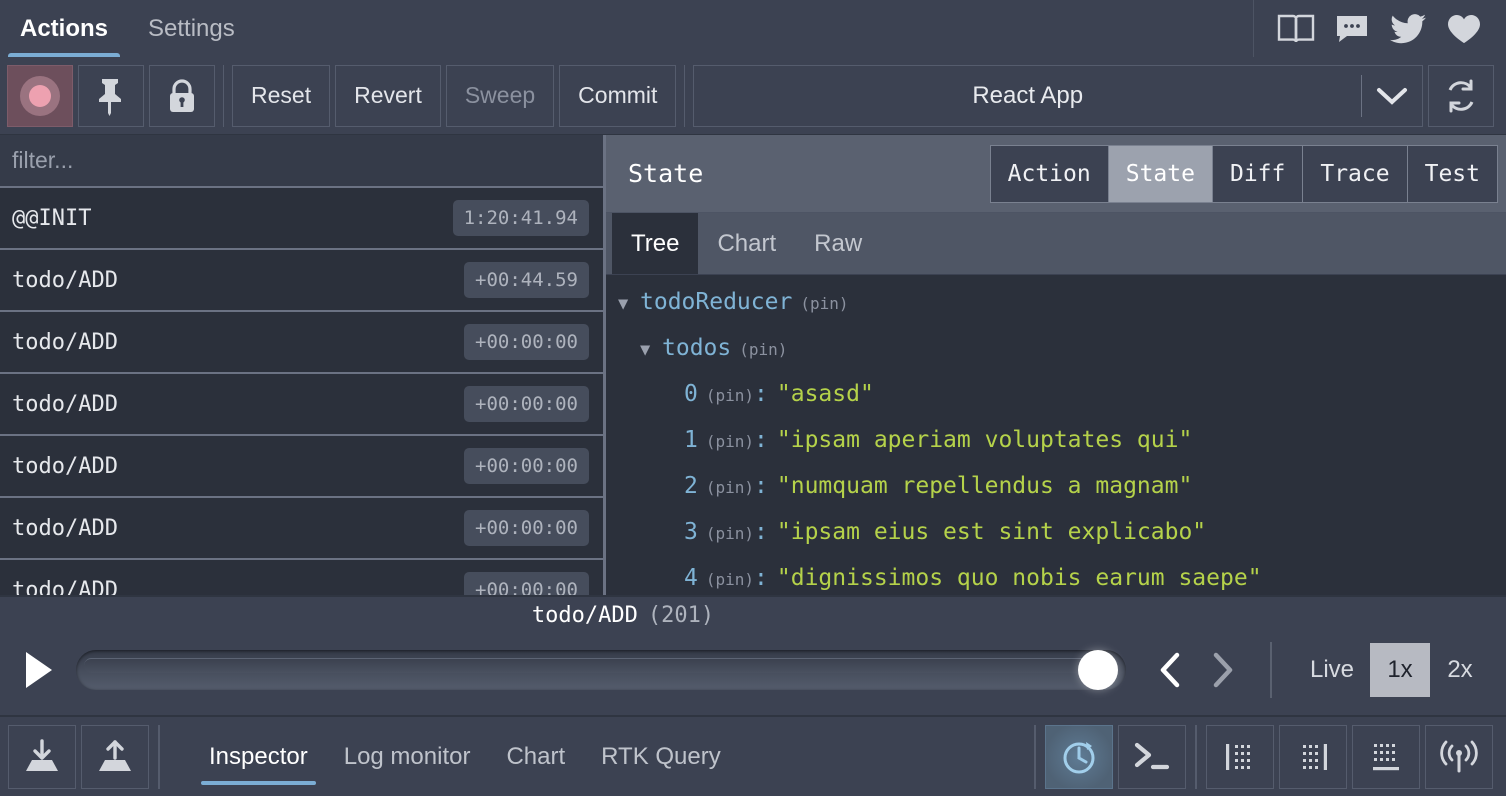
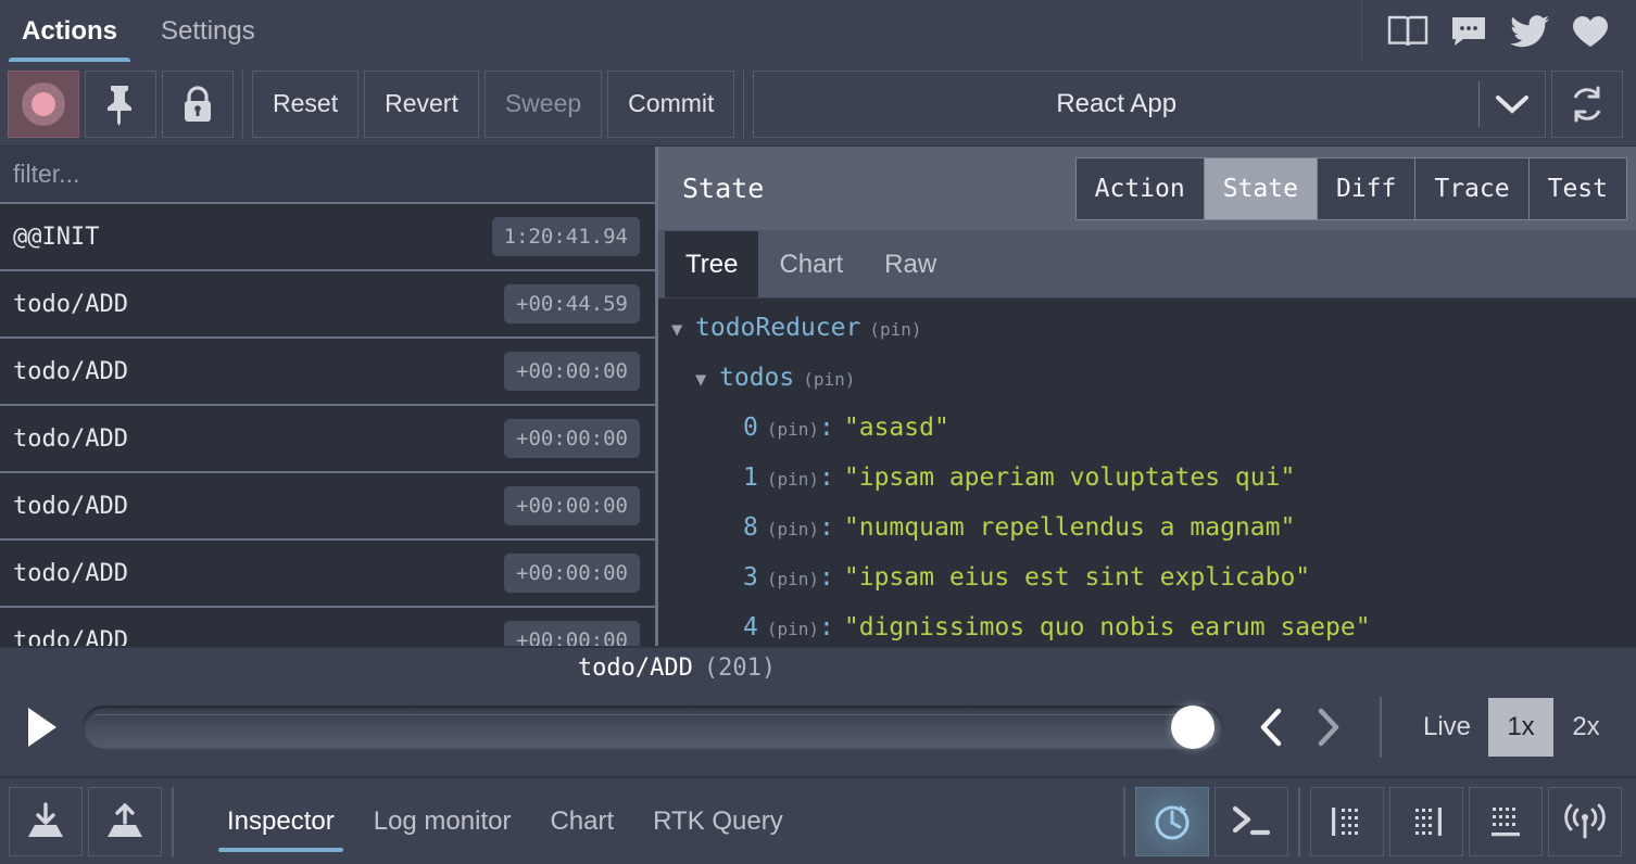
  Actions
  Settings
  Reset
  Revert
  Sweep
  Commit
  React App
  filter...
  @@INIT
  1:20:41.94
  todo/ADD
  +00:44.59
  todo/ADD
  +00:00:00
  todo/ADD
  +00:00:00
  todo/ADD
  +00:00:00
  todo/ADD
  +00:00:00
  todo/ADD
  +00:00:00
  State
  Action
  State
  Diff
  Trace
  Test
  Tree
  Chart
  Raw
  ▼
  todoReducer
  (pin)
  ▼
  todos
  (pin)
  0
  (pin)
  :
  "asasd"
  1
  (pin)
  :
  "ipsam aperiam voluptates qui"
- 2
+ 8
  (pin)
  :
  "numquam repellendus a magnam"
  3
  (pin)
  :
  "ipsam eius est sint explicabo"
  4
  (pin)
  :
  "dignissimos quo nobis earum saepe"
  todo/ADD
  (201)
  Live
  1x
  2x
  Inspector
  Log monitor
  Chart
  RTK Query
